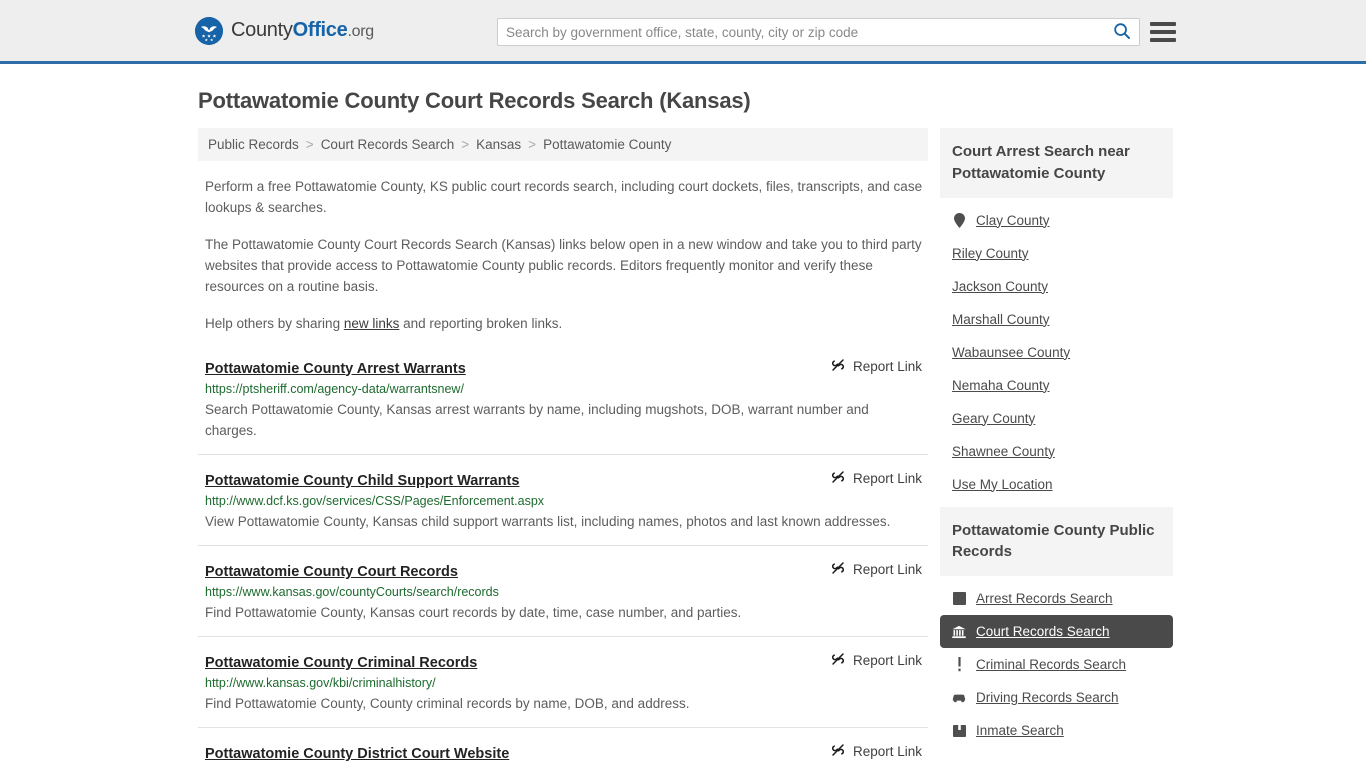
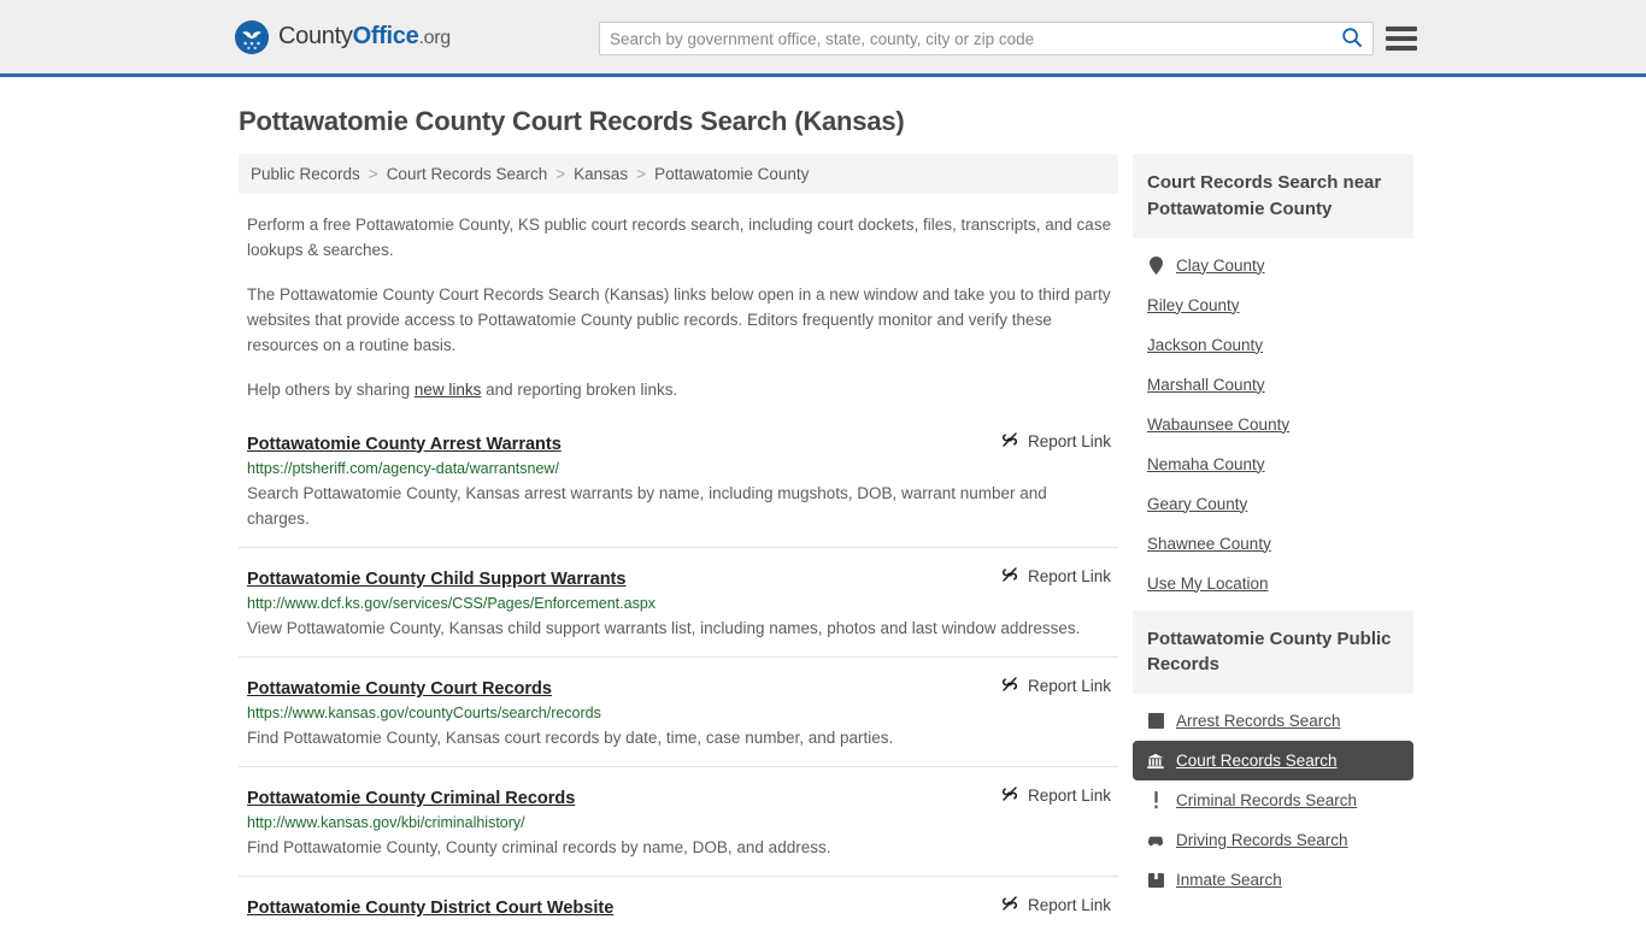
  CountyOffice.org
  Search by government office, state, county, city or zip code
  Pottawatomie County Court Records Search (Kansas)
  Public Records
  >
  Court Records Search
  >
  Kansas
  >
  Pottawatomie County
  Perform a free Pottawatomie County, KS public court records search, including court dockets, files, transcripts, and case lookups & searches.
  The Pottawatomie County Court Records Search (Kansas) links below open in a new window and take you to third party websites that provide access to Pottawatomie County public records. Editors frequently monitor and verify these resources on a routine basis.
  Help others by sharing new links and reporting broken links.
  Pottawatomie County Arrest Warrants
  Report Link
  https://ptsheriff.com/agency-data/warrantsnew/
  Search Pottawatomie County, Kansas arrest warrants by name, including mugshots, DOB, warrant number and charges.
  Pottawatomie County Child Support Warrants
  Report Link
  http://www.dcf.ks.gov/services/CSS/Pages/Enforcement.aspx
- View Pottawatomie County, Kansas child support warrants list, including names, photos and last known addresses.
+ View Pottawatomie County, Kansas child support warrants list, including names, photos and last window addresses.
  Pottawatomie County Court Records
  Report Link
  https://www.kansas.gov/countyCourts/search/records
  Find Pottawatomie County, Kansas court records by date, time, case number, and parties.
  Pottawatomie County Criminal Records
  Report Link
  http://www.kansas.gov/kbi/criminalhistory/
  Find Pottawatomie County, County criminal records by name, DOB, and address.
  Pottawatomie County District Court Website
  Report Link
- Court Arrest Search near Pottawatomie County
+ Court Records Search near Pottawatomie County
  Clay County
  Riley County
  Jackson County
  Marshall County
  Wabaunsee County
  Nemaha County
  Geary County
  Shawnee County
  Use My Location
  Pottawatomie County Public Records
  Arrest Records Search
  Court Records Search
  Criminal Records Search
  Driving Records Search
  Inmate Search
